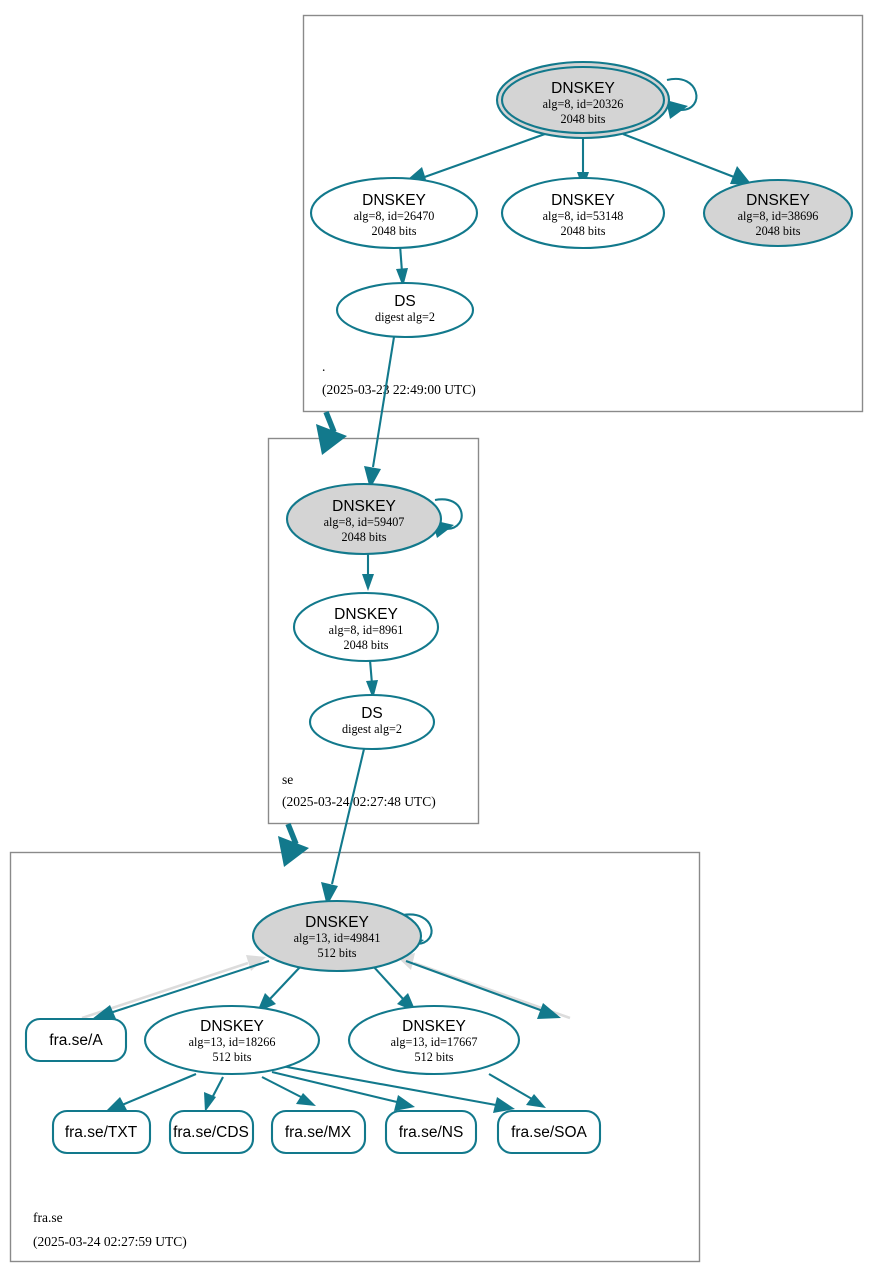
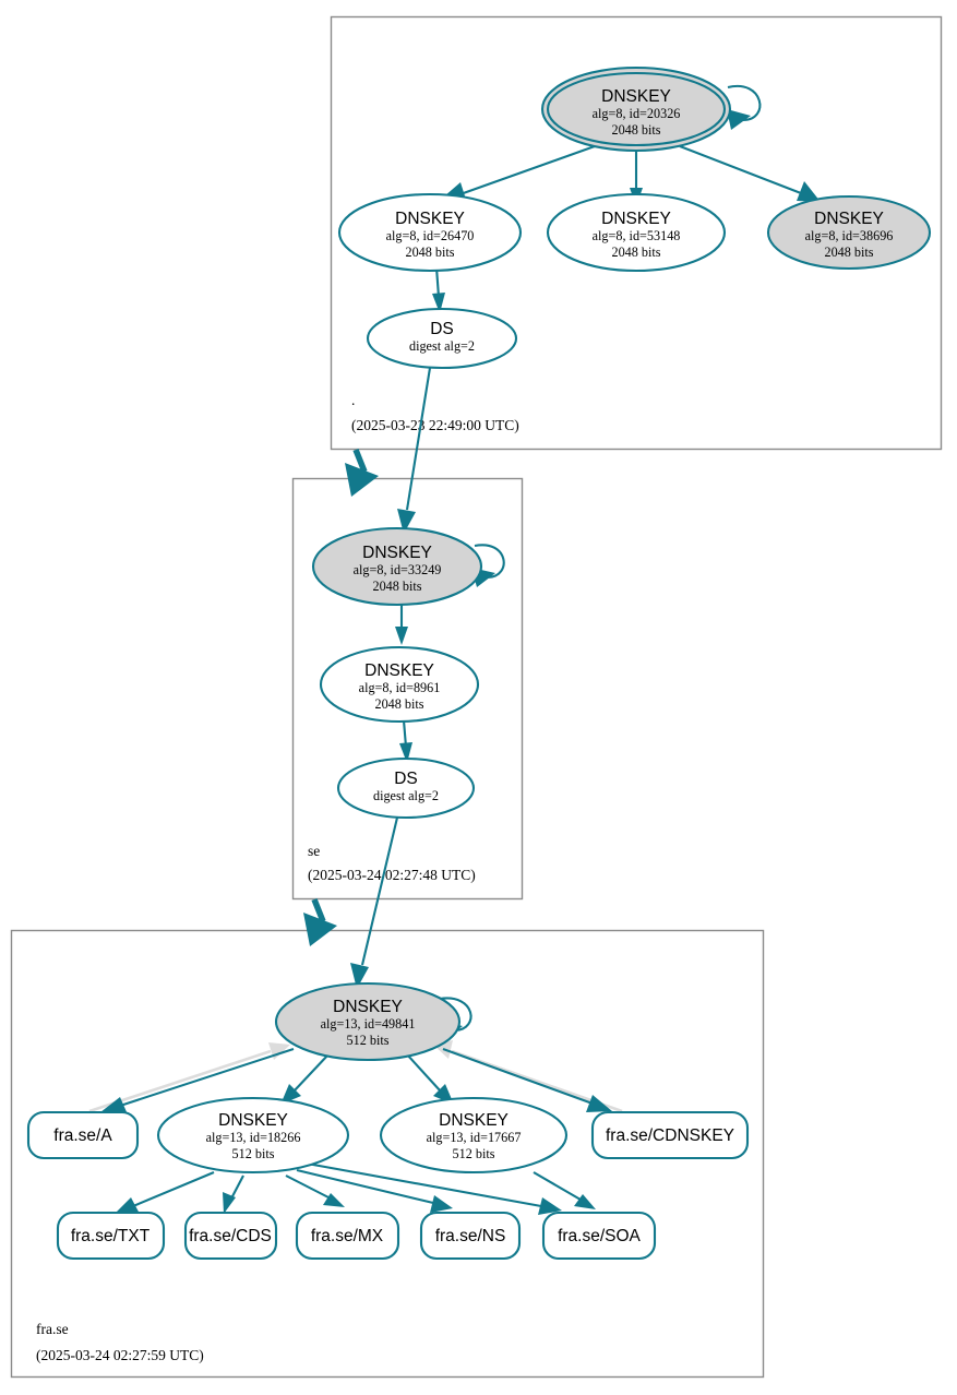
  DNSKEY
  alg=8, id=20326
  2048 bits
  DNSKEY
  alg=8, id=26470
  2048 bits
  DNSKEY
  alg=8, id=53148
  2048 bits
  DNSKEY
  alg=8, id=38696
  2048 bits
  DS
  digest alg=2
  .
  (2025-03-2 22:49:00 UTC)
  DNSKEY
- alg=8, id=59407
+ alg=8, id=33249
  2048 bits
  DNSKEY
  alg=8, id=8961
  2048 bits
  DS
  digest alg=2
  se
  (2025-03-24 02:27:48 UTC)
  DNSKEY
  alg=13, id=49841
  512 bits
  DNSKEY
  alg=13, id=18266
  512 bits
  DNSKEY
  alg=13, id=17667
  512 bits
  fra.se/A
+ fra.se/CDNSKEY
  fra.se/TXT
  fra.se/CDS
  fra.se/MX
  fra.se/NS
  fra.se/SOA
  fra.se
  (2025-03-24 02:27:59 UTC)
